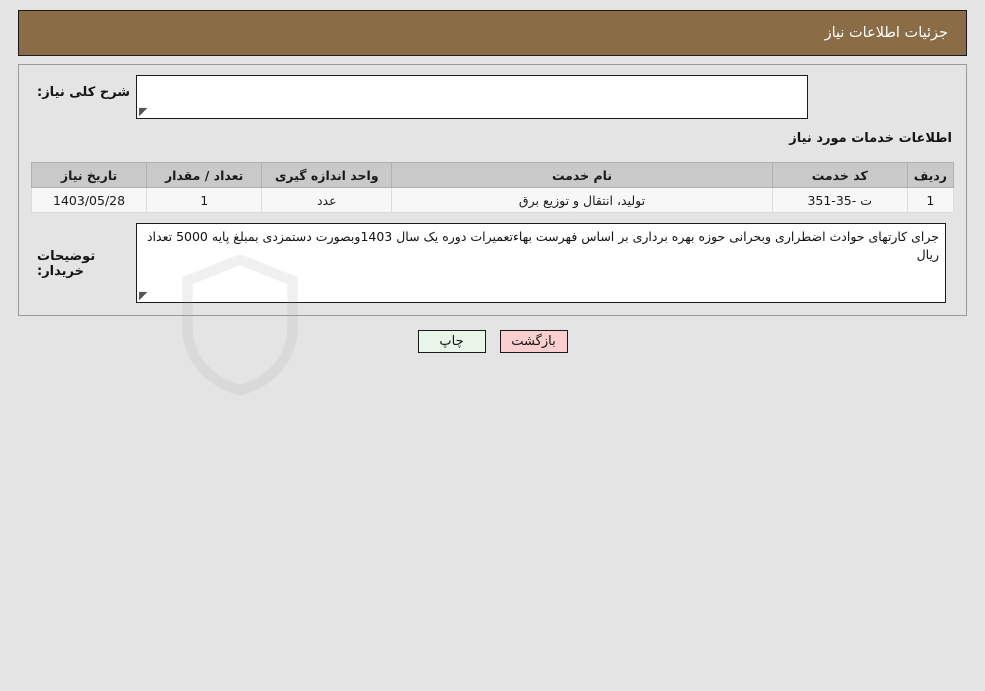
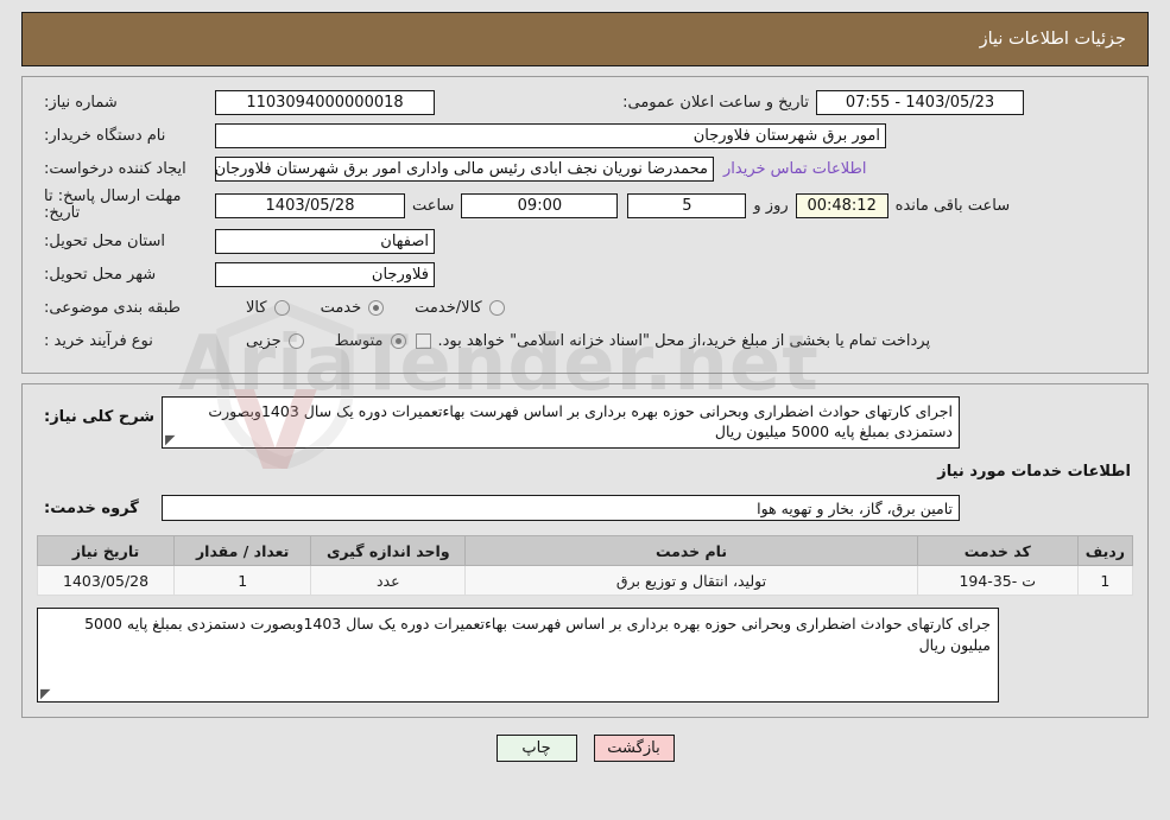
  جزئیات اطلاعات نیاز
+ 1403/05/23 - 07:55
+ تاریخ و ساعت اعلان عمومی:
+ 1103094000000018
+ شماره نیاز:
+ امور برق شهرستان فلاورجان
+ نام دستگاه خریدار:
+ اطلاعات تماس خریدار
+ محمدرضا نوریان نجف ابادی رئیس مالی واداری امور برق شهرستان فلاورجان
+ ایجاد کننده درخواست:
+ ساعت باقی مانده
+ 00:48:12
+ روز و
+ 5
+ 09:00
+ ساعت
+ 1403/05/28
+ مهلت ارسال پاسخ: تا تاریخ:
+ اصفهان
+ استان محل تحویل:
+ فلاورجان
+ شهر محل تحویل:
+ کالا/خدمت
+ خدمت
+ کالا
+ طبقه بندی موضوعی:
+ پرداخت تمام یا بخشی از مبلغ خرید،از محل "اسناد خزانه اسلامی" خواهد بود.
+ متوسط
+ جزیی
+ نوع فرآیند خرید :
+ اجرای کارتهای حوادث اضطراری وبحرانی حوزه بهره برداری بر اساس فهرست بهاءتعمیرات دوره یک سال 1403وبصورت دستمزدی بمبلغ پایه 5000 میلیون ریال
  شرح کلی نیاز:
  اطلاعات خدمات مورد نیاز
+ تامین برق، گاز، بخار و تهویه هوا
+ گروه خدمت:
  ردیف	کد خدمت	نام خدمت	واحد اندازه گیری	تعداد / مقدار	تاریخ نیاز
- 1	ت -35-351	تولید، انتقال و توزیع برق	عدد	1	1403/05/28
+ 1	ت -35-194	تولید، انتقال و توزیع برق	عدد	1	1403/05/28
- جرای کارتهای حوادث اضطراری وبحرانی حوزه بهره برداری بر اساس فهرست بهاءتعمیرات دوره یک سال 1403وبصورت دستمزدی بمبلغ پایه 5000 تعداد ریال
+ جرای کارتهای حوادث اضطراری وبحرانی حوزه بهره برداری بر اساس فهرست بهاءتعمیرات دوره یک سال 1403وبصورت دستمزدی بمبلغ پایه 5000 میلیون ریال
- توضیحات خریدار:
  بازگشت
  چاپ
+ V
+ AriaTender.net
